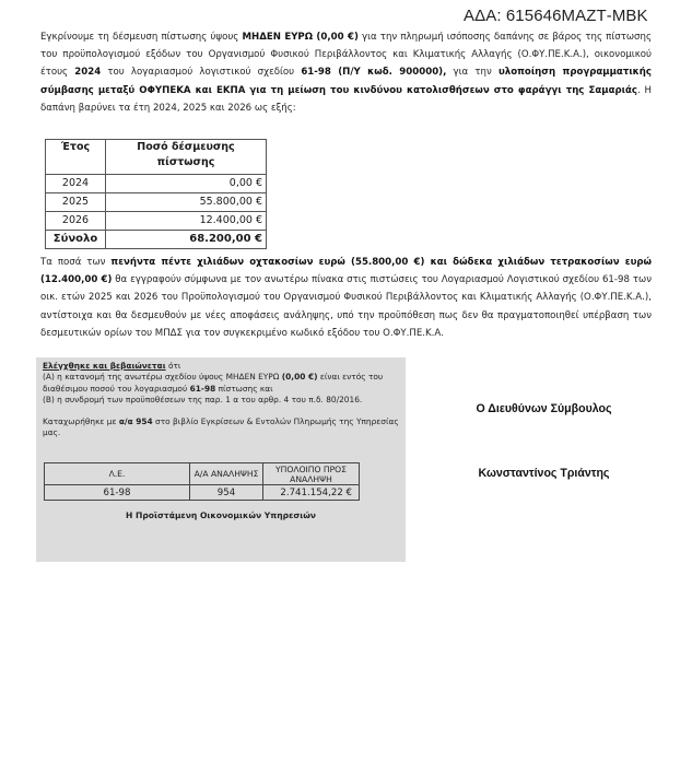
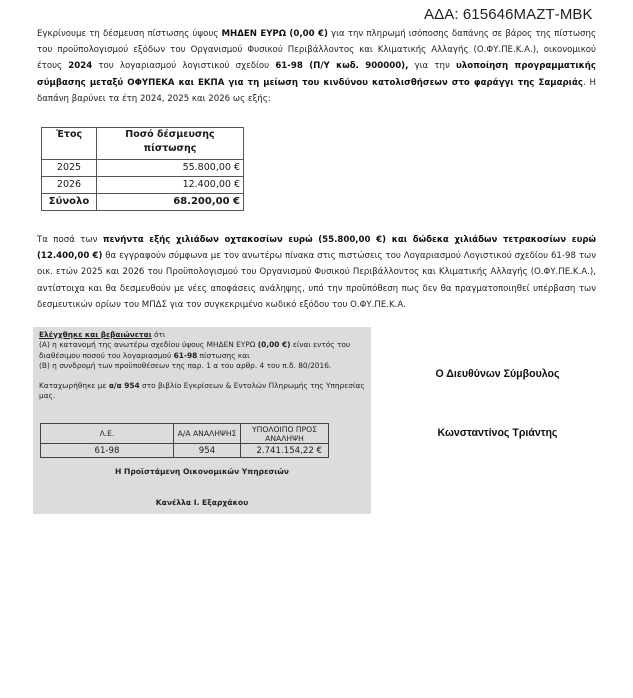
  ΑΔΑ: 615646ΜΑΖΤ-ΜΒΚ
  Εγκρίνουμε τη δέσμευση πίστωσης ύψους ΜΗΔΕΝ ΕΥΡΩ (0,00 €) για την πληρωμή ισόποσης δαπάνης σε βάρος της πίστωσης του προϋπολογισμού εξόδων του Οργανισμού Φυσικού Περιβάλλοντος και Κλιματικής Αλλαγής (Ο.ΦΥ.ΠΕ.Κ.Α.), οικονομικού έτους 2024 του λογαριασμού λογιστικού σχεδίου 61-98 (Π/Υ κωδ. 900000), για την υλοποίηση προγραμματικής σύμβασης μεταξύ ΟΦΥΠΕΚΑ και ΕΚΠΑ για τη μείωση του κινδύνου κατολισθήσεων στο φαράγγι της Σαμαριάς. Η δαπάνη βαρύνει τα έτη 2024, 2025 και 2026 ως εξής:
  Έτος	Ποσό δέσμευσης πίστωσης
- 2024	0,00 €
  2025	55.800,00 €
  2026	12.400,00 €
  Σύνολο	68.200,00 €
- Τα ποσά των πενήντα πέντε χιλιάδων οχτακοσίων ευρώ (55.800,00 €) και δώδεκα χιλιάδων τετρακοσίων ευρώ (12.400,00 €) θα εγγραφούν σύμφωνα με τον ανωτέρω πίνακα στις πιστώσεις του Λογαριασμού Λογιστικού σχεδίου 61-98 των οικ. ετών 2025 και 2026 του Προϋπολογισμού του Οργανισμού Φυσικού Περιβάλλοντος και Κλιματικής Αλλαγής (Ο.ΦΥ.ΠΕ.Κ.Α.), αντίστοιχα και θα δεσμευθούν με νέες αποφάσεις ανάληψης, υπό την προϋπόθεση πως δεν θα πραγματοποιηθεί υπέρβαση των δεσμευτικών ορίων του ΜΠΔΣ για τον συγκεκριμένο κωδικό εξόδου του Ο.ΦΥ.ΠΕ.Κ.Α.
+ Τα ποσά των πενήντα εξής χιλιάδων οχτακοσίων ευρώ (55.800,00 €) και δώδεκα χιλιάδων τετρακοσίων ευρώ (12.400,00 €) θα εγγραφούν σύμφωνα με τον ανωτέρω πίνακα στις πιστώσεις του Λογαριασμού Λογιστικού σχεδίου 61-98 των οικ. ετών 2025 και 2026 του Προϋπολογισμού του Οργανισμού Φυσικού Περιβάλλοντος και Κλιματικής Αλλαγής (Ο.ΦΥ.ΠΕ.Κ.Α.), αντίστοιχα και θα δεσμευθούν με νέες αποφάσεις ανάληψης, υπό την προϋπόθεση πως δεν θα πραγματοποιηθεί υπέρβαση των δεσμευτικών ορίων του ΜΠΔΣ για τον συγκεκριμένο κωδικό εξόδου του Ο.ΦΥ.ΠΕ.Κ.Α.
  Ελέγχθηκε και βεβαιώνεται ότι
  (Α) η κατανομή της ανωτέρω σχεδίου ύψους ΜΗΔΕΝ ΕΥΡΩ (0,00 €) είναι εντός του διαθέσιμου ποσού του λογαριασμού 61-98 πίστωσης και
  (Β) η συνδρομή των προϋποθέσεων της παρ. 1 α του αρθρ. 4 του π.δ. 80/2016.
  Καταχωρήθηκε με α/α 954 στο βιβλίο Εγκρίσεων & Εντολών Πληρωμής της Υπηρεσίας μας.
  Λ.Ε.	Α/Α ΑΝΑΛΗΨΗΣ	ΥΠΟΛΟΙΠΟ ΠΡΟΣ ΑΝΑΛΗΨΗ
  61-98	954	2.741.154,22 €
  Η Προϊστάμενη Οικονομικών Υπηρεσιών
+ Κανέλλα Ι. Εξαρχάκου
  Ο Διευθύνων Σύμβουλος
  Κωνσταντίνος Τριάντης
